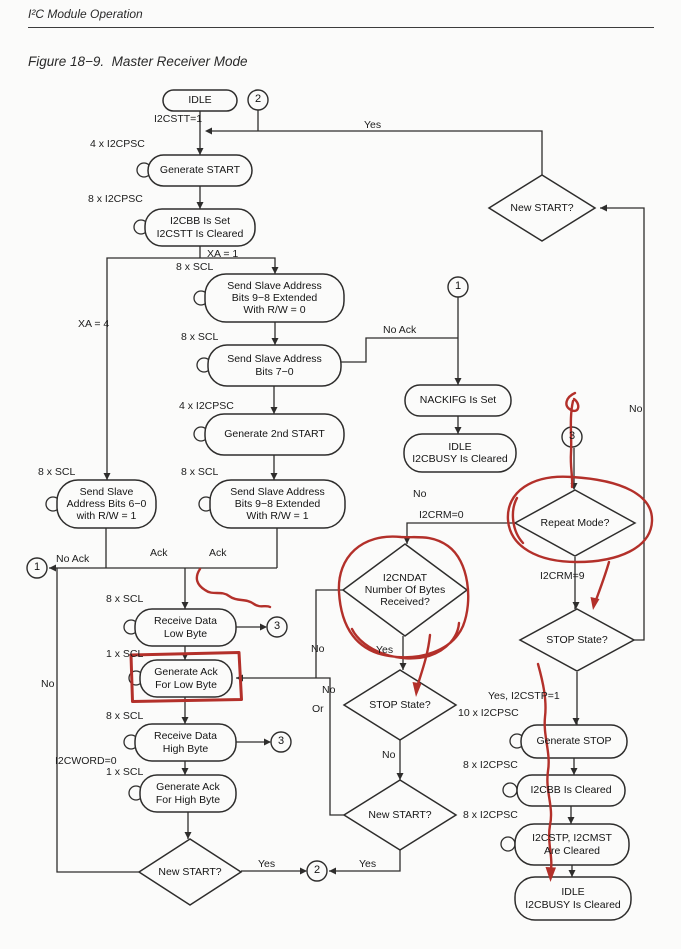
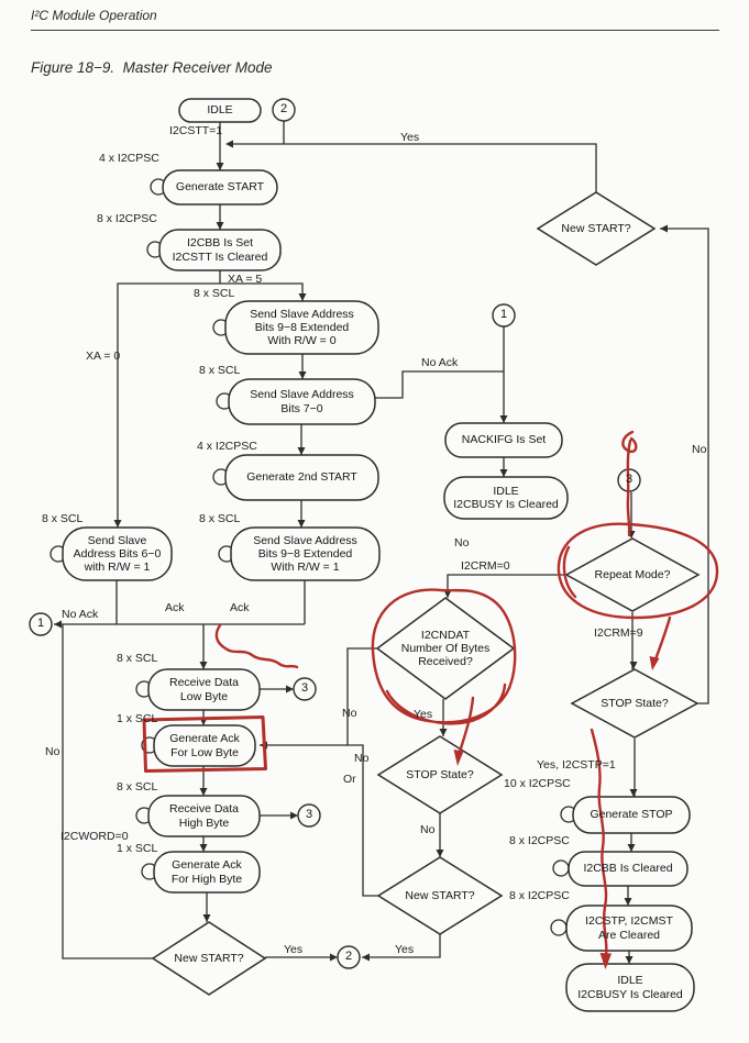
  I²C Module Operation
  Figure 18−9. Master Receiver Mode
  IDLE
  Generate START
  I2CBB Is Set
  I2CSTT Is Cleared
  Send Slave Address
  Bits 9−8 Extended
  With R/W = 0
  Send Slave Address
  Bits 7−0
  Generate 2nd START
  Send Slave Address
  Bits 9−8 Extended
  With R/W = 1
  Send Slave
  Address Bits 6−0
  with R/W = 1
  Receive Data
  Low Byte
  Generate Ack
  For Low Byte
  Receive Data
  High Byte
  Generate Ack
  For High Byte
  NACKIFG Is Set
  IDLE
  I2CBUSY Is Cleared
  Generate STOP
  I2CBB Is Cleared
  I2CSTP, I2CMST
  Are Cleared
  IDLE
  I2CBUSY Is Cleared
  New START?
  Repeat Mode?
  I2CNDAT
  Number Of Bytes
  Received?
  STOP State?
  STOP State?
  New START?
  New START?
  2
  1
  3
  3
  3
  1
  2
  I2CSTT=1
  4 x I2CPSC
  8 x I2CPSC
- XA = 1
+ XA = 5
  8 x SCL
- XA = 4
+ XA = 0
  8 x SCL
  No Ack
  4 x I2CPSC
  8 x SCL
  8 x SCL
  Ack
  Ack
  No Ack
  8 x SCL
  1 x SCL
  No
  8 x SCL
  No
  Or
  I2CWORD=0
  1 x SCL
  No
  Yes
  No
  No
  I2CRM=0
  I2CRM=9
  Yes
  No
  Yes, I2CSTP=1
  10 x I2CPSC
  8 x I2CPSC
  8 x I2CPSC
  Yes
  Yes
